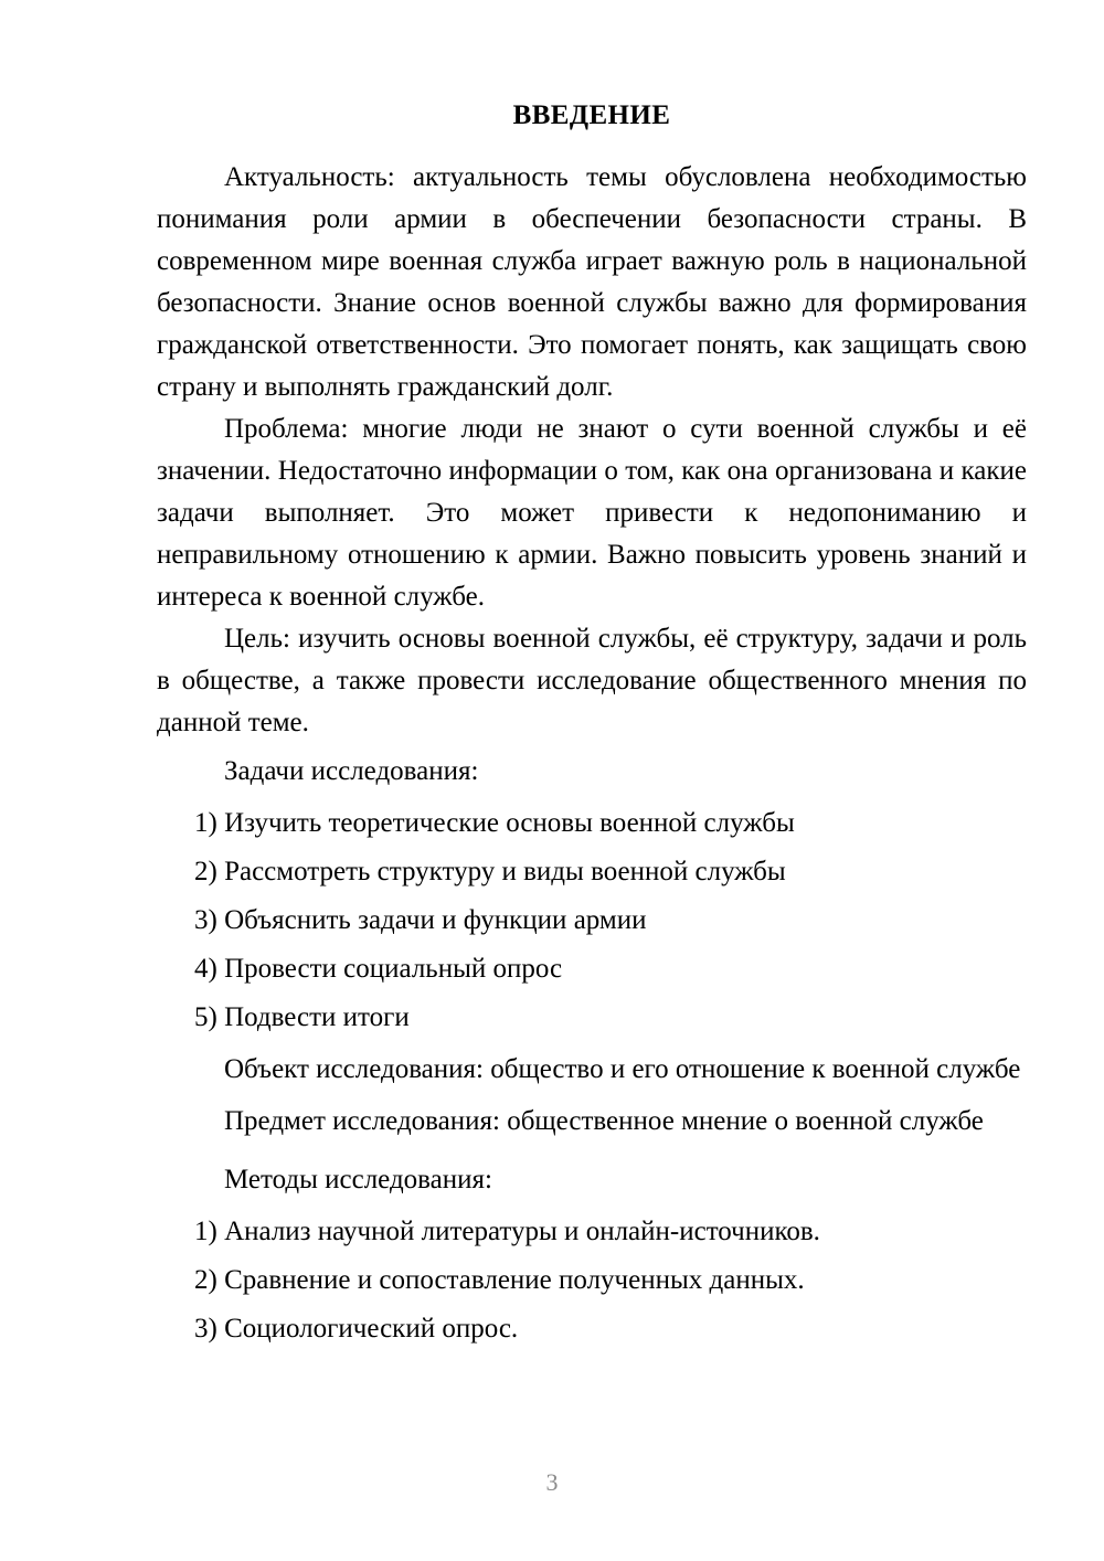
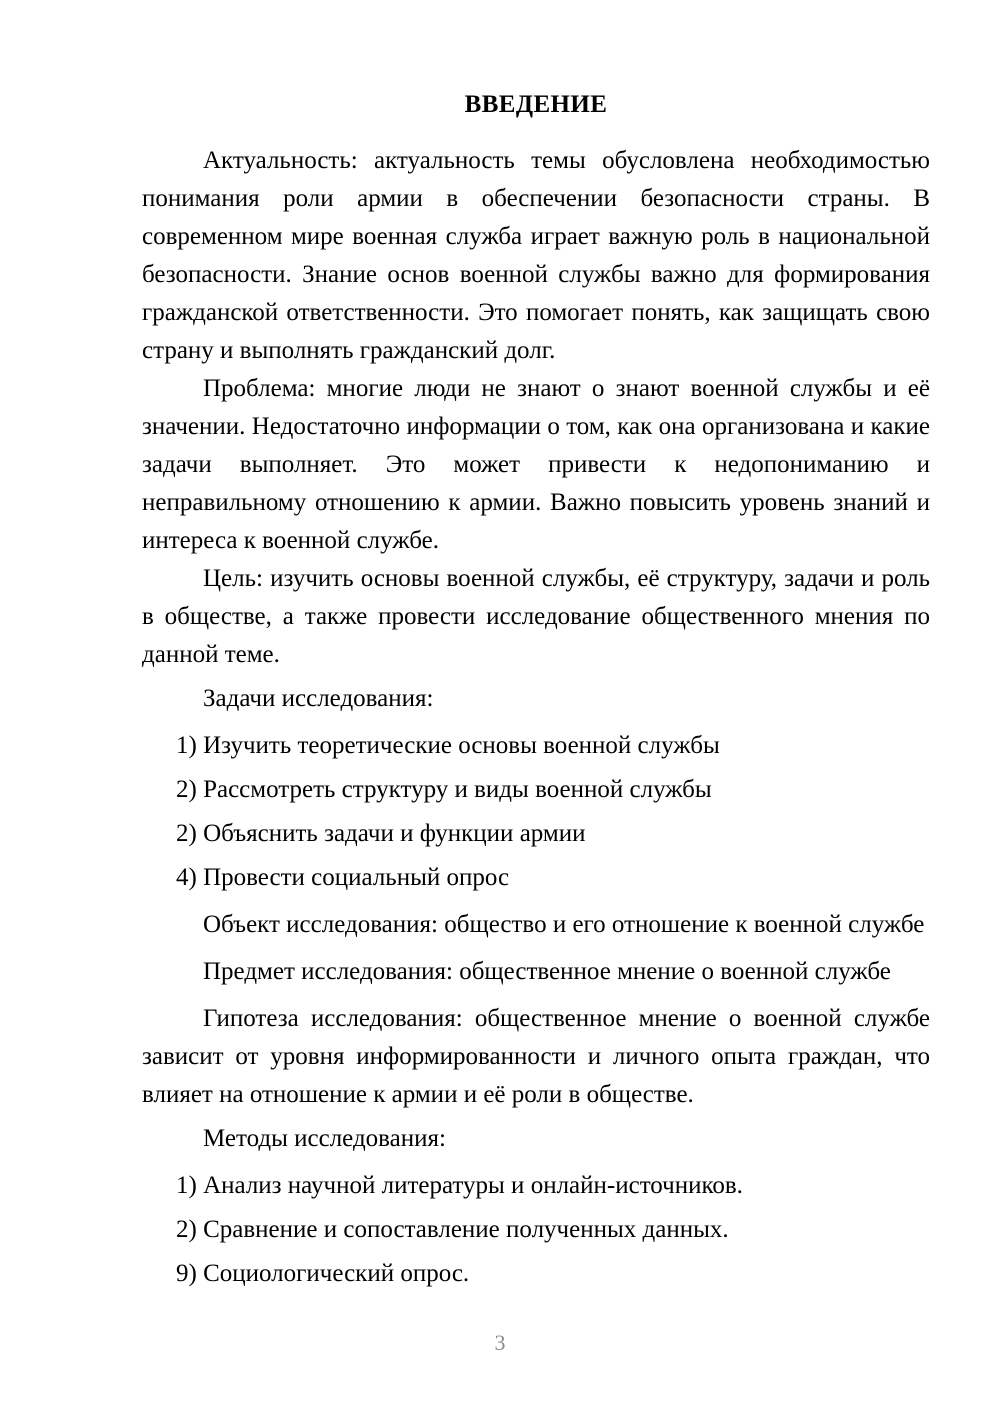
  ВВЕДЕНИЕ
  Актуальность: актуальность темы обусловлена необходимостью понимания роли армии в обеспечении безопасности страны. В современном мире военная служба играет важную роль в национальной безопасности. Знание основ военной службы важно для формирования гражданской ответственности. Это помогает понять, как защищать свою страну и выполнять гражданский долг.
- Проблема: многие люди не знают о сути военной службы и её значении. Недостаточно информации о том, как она организована и какие задачи выполняет. Это может привести к недопониманию и неправильному отношению к армии. Важно повысить уровень знаний и интереса к военной службе.
+ Проблема: многие люди не знают о знают военной службы и её значении. Недостаточно информации о том, как она организована и какие задачи выполняет. Это может привести к недопониманию и неправильному отношению к армии. Важно повысить уровень знаний и интереса к военной службе.
  Цель: изучить основы военной службы, её структуру, задачи и роль в обществе, а также провести исследование общественного мнения по данной теме.
  Задачи исследования:
  1) Изучить теоретические основы военной службы
  2) Рассмотреть структуру и виды военной службы
- 3) Объяснить задачи и функции армии
+ 2) Объяснить задачи и функции армии
  4) Провести социальный опрос
- 5) Подвести итоги
  Объект исследования: общество и его отношение к военной службе
  Предмет исследования: общественное мнение о военной службе
+ Гипотеза исследования: общественное мнение о военной службе зависит от уровня информированности и личного опыта граждан, что влияет на отношение к армии и её роли в обществе.
  Методы исследования:
  1) Анализ научной литературы и онлайн-источников.
  2) Сравнение и сопоставление полученных данных.
- 3) Социологический опрос.
+ 9) Социологический опрос.
  3
